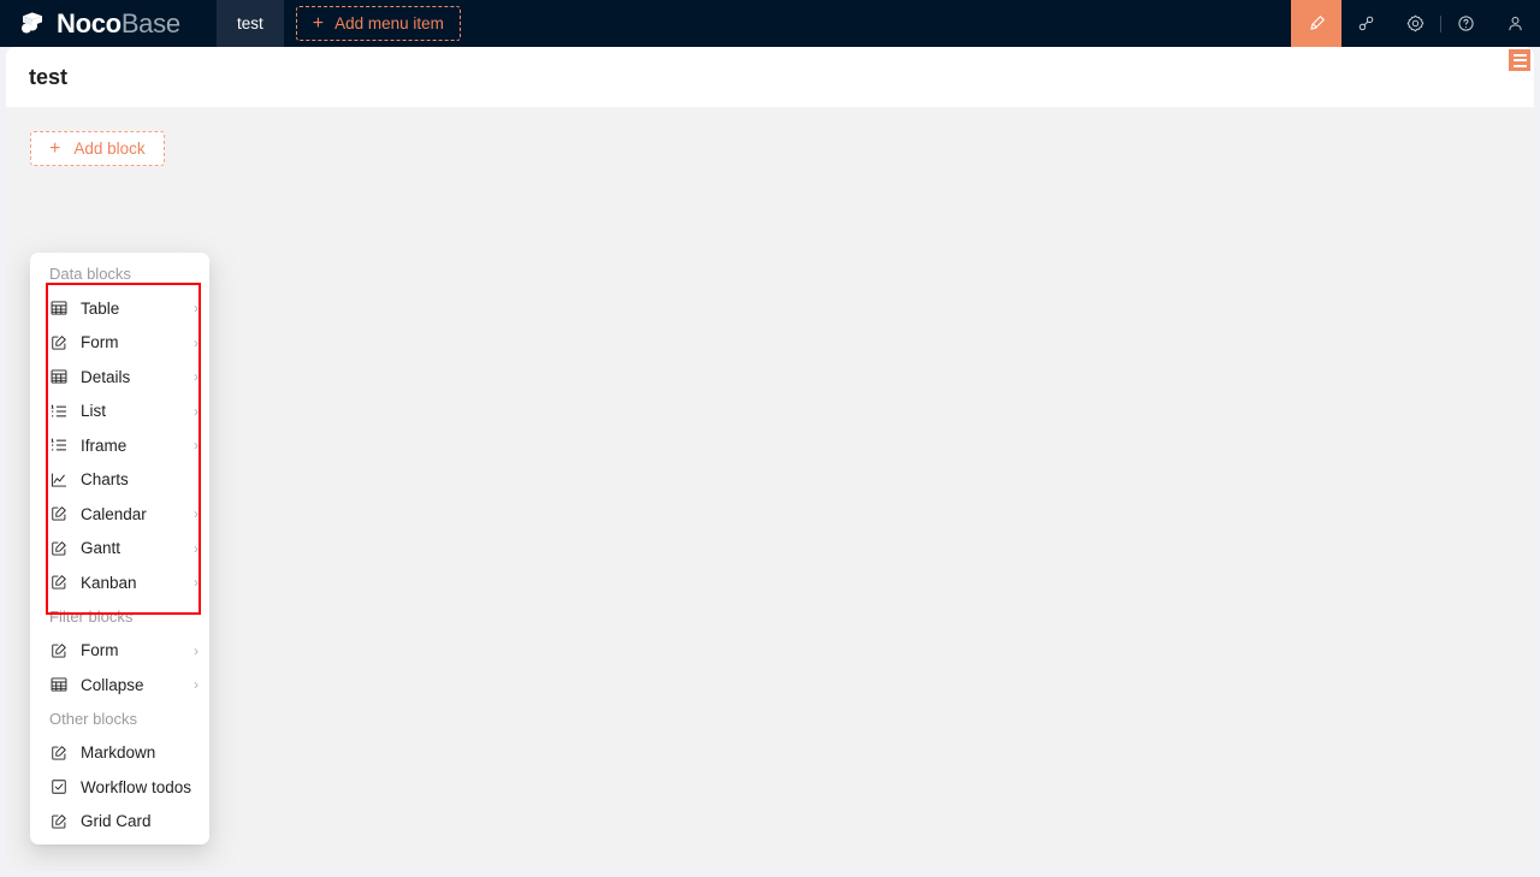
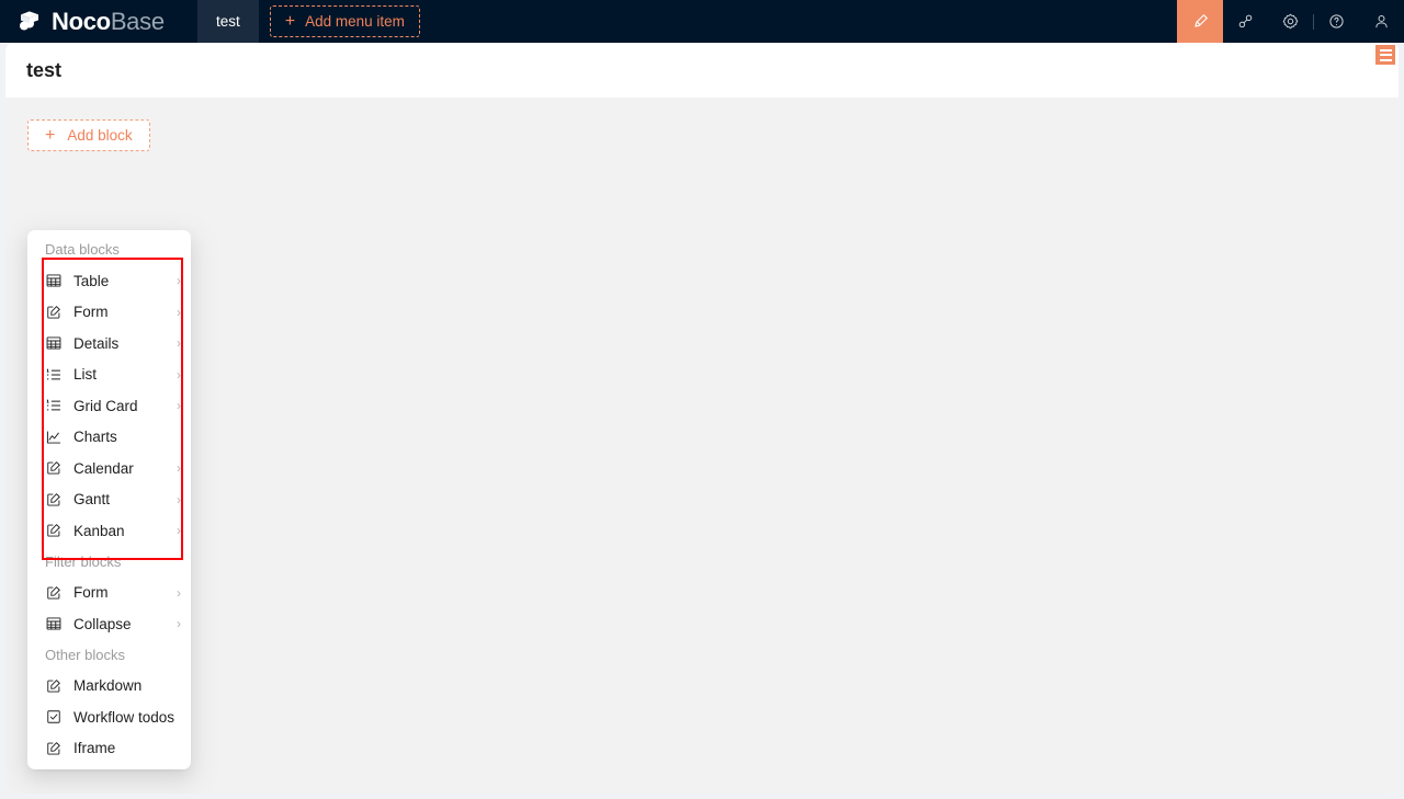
  NocoBase
  test
  +
  Add menu item
  test
  +
  Add block
  Data blocks
  Table
  ›
  Form
  ›
  Details
  ›
  List
  ›
- Iframe
+ Grid Card
  ›
  Charts
  Calendar
  ›
  Gantt
  ›
  Kanban
  ›
  Filter blocks
  Form
  ›
  Collapse
  ›
  Other blocks
  Markdown
  Workflow todos
- Grid Card
+ Iframe
